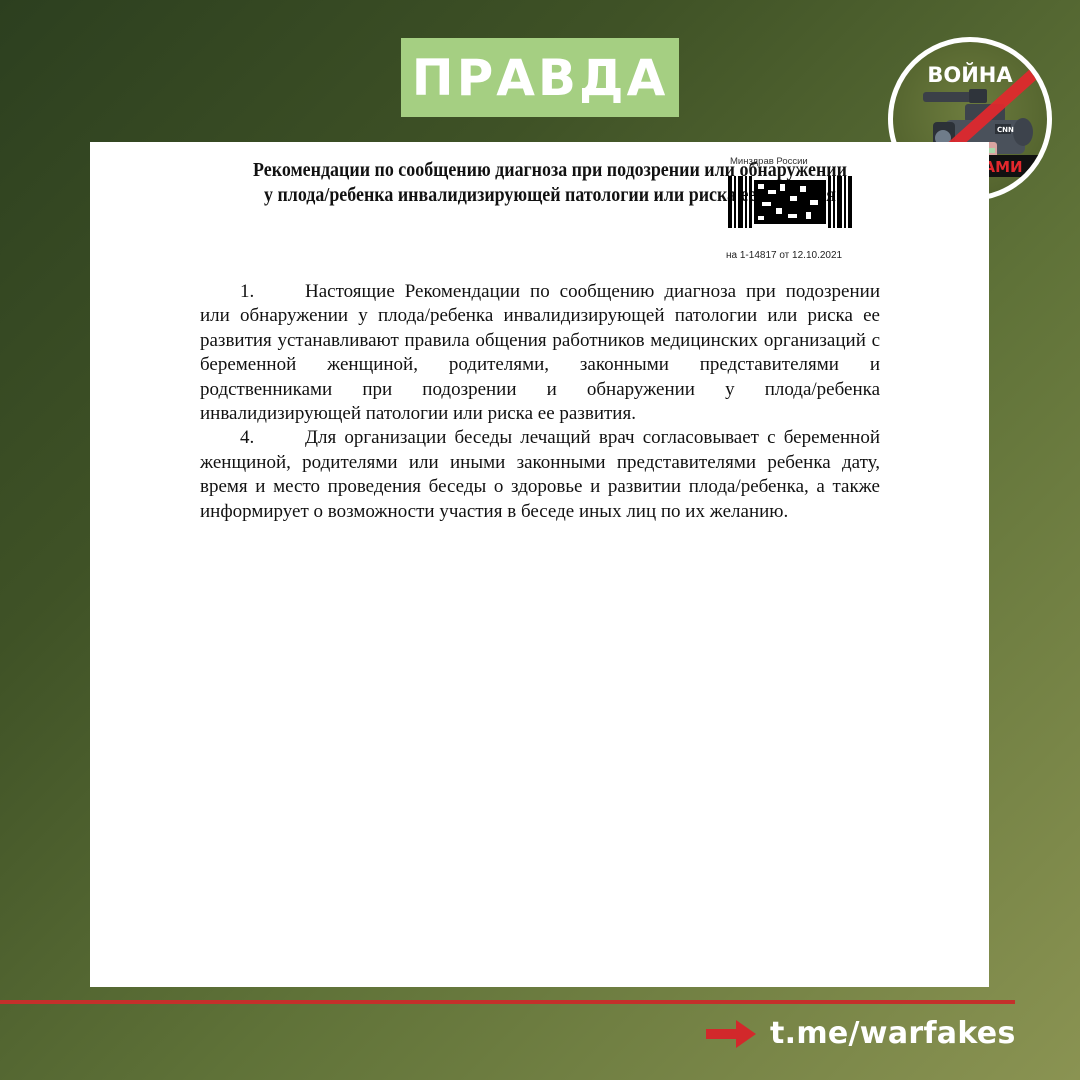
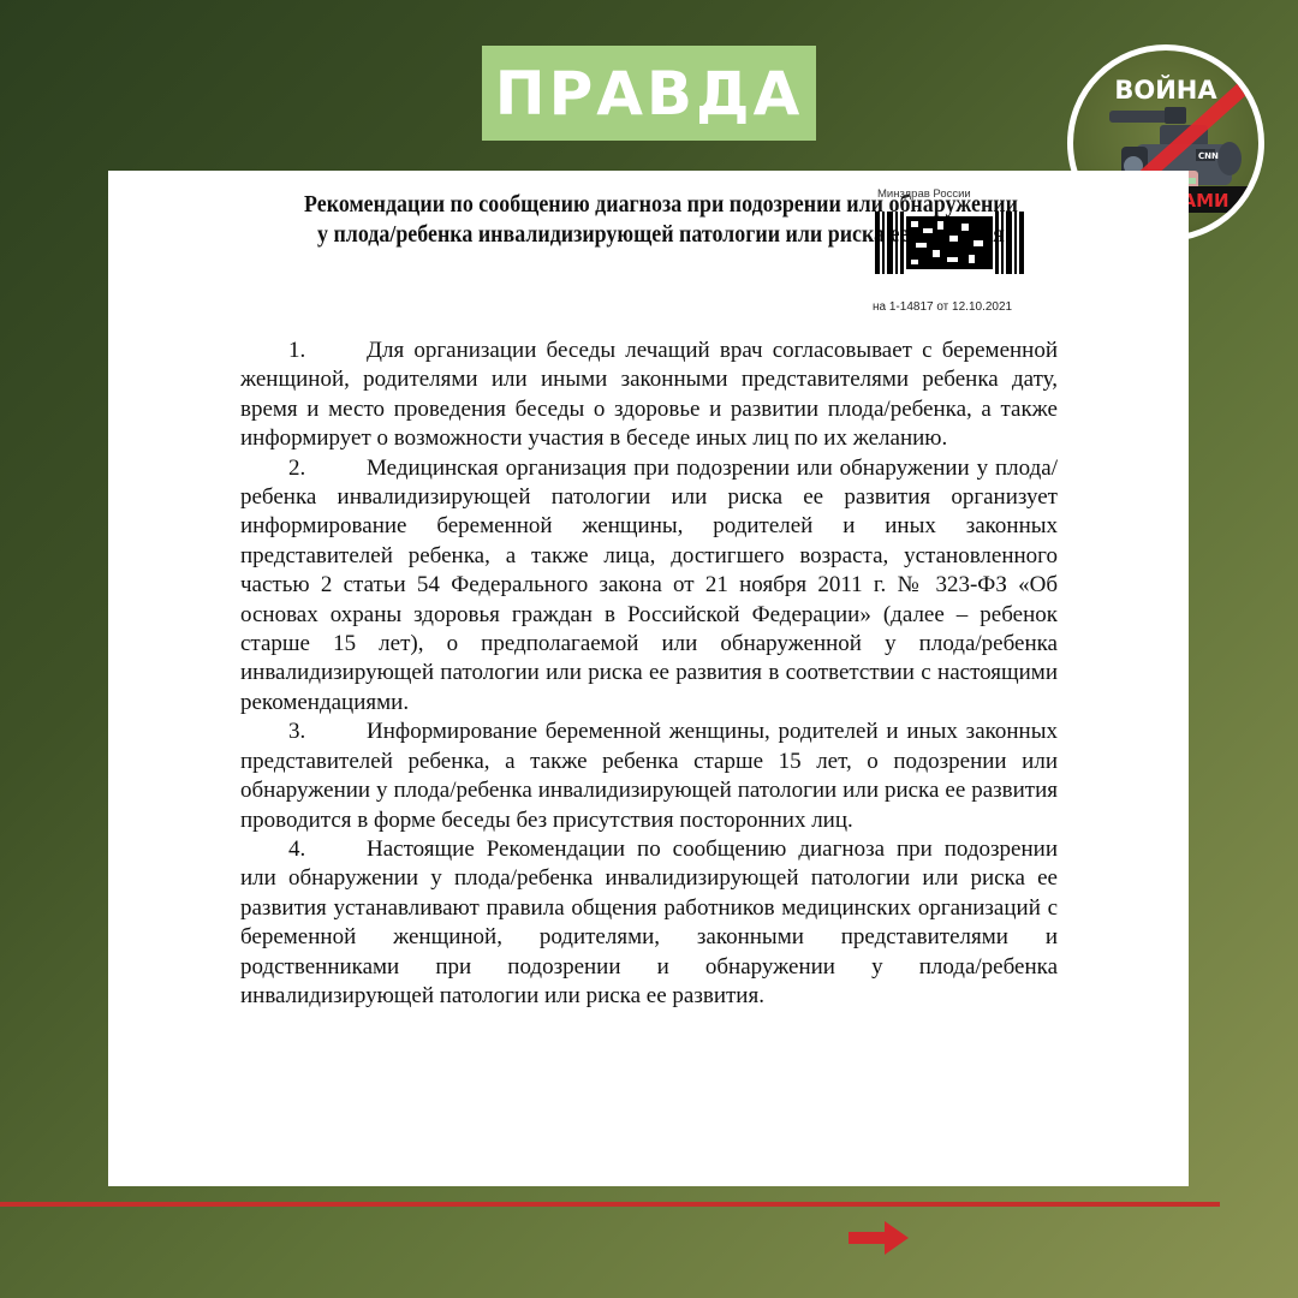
  ПРАВДА
  CNN
  ВОЙНА
  Рекомендации по сообщению диагноза при подозрении или обнаружении у плода/ребенка инвалидизирующей патологии или риск еея
  Минздрав России
  на 1-14817 от 12.10.2021
- 1. Настоящие Рекомендации по сообщению диагноза при подозрении или обнаружении у плода/ребенка инвалидизирующей патологии или риска ее развития устанавливают правила общения работников медицинских организаций с беременной женщиной, родителями, законными представителями и родственниками при подозрении и обнаружении у плода/ребенка инвалидизирующей патологии или риска ее развития.
+ 1. Для организации беседы лечащий врач согласовывает с беременной женщиной, родителями или иными законными представителями ребенка дату, время и место проведения беседы о здоровье и развитии плода/ребенка, а также информирует о возможности участия в беседе иных лиц по их желанию.
+ 2. Медицинская организация при подозрении или обнаружении у плода/ребенка инвалидизирующей патологии или риска ее развития организует информирование беременной женщины, родителей и иных законных представителей ребенка, а также лица, достигшего возраста, установленного частью 2 статьи 54 Федерального закона от 21 ноября 2011 г. № 323-ФЗ «Об основах охраны здоровья граждан в Российской Федерации» (далее – ребенок старше 15 лет), о предполагаемой или обнаруженной у плода/ребенка инвалидизирующей патологии или риска ее развития в соответствии с настоящими рекомендациями.
+ 3. Информирование беременной женщины, родителей и иных законных представителей ребенка, а также ребенка старше 15 лет, о подозрении или обнаружении у плода/ребенка инвалидизирующей патологии или риска ее развития проводится в форме беседы без присутствия посторонних лиц.
- 4. Для организации беседы лечащий врач согласовывает с беременной женщиной, родителями или иными законными представителями ребенка дату, время и место проведения беседы о здоровье и развитии плода/ребенка, а также информирует о возможности участия в беседе иных лиц по их желанию.
+ 4. Настоящие Рекомендации по сообщению диагноза при подозрении или обнаружении у плода/ребенка инвалидизирующей патологии или риска ее развития устанавливают правила общения работников медицинских организаций с беременной женщиной, родителями, законными представителями и родственниками при подозрении и обнаружении у плода/ребенка инвалидизирующей патологии или риска ее развития.
- t.me/warfakes
